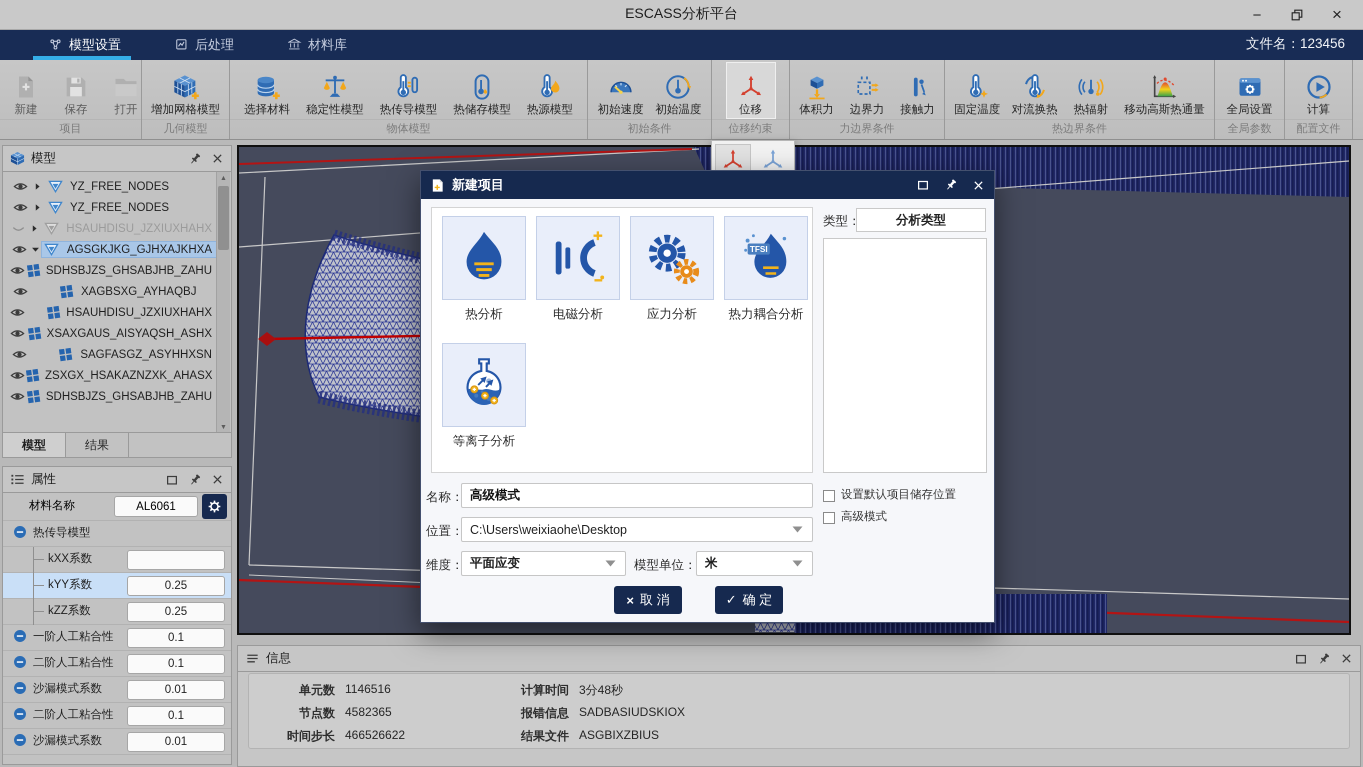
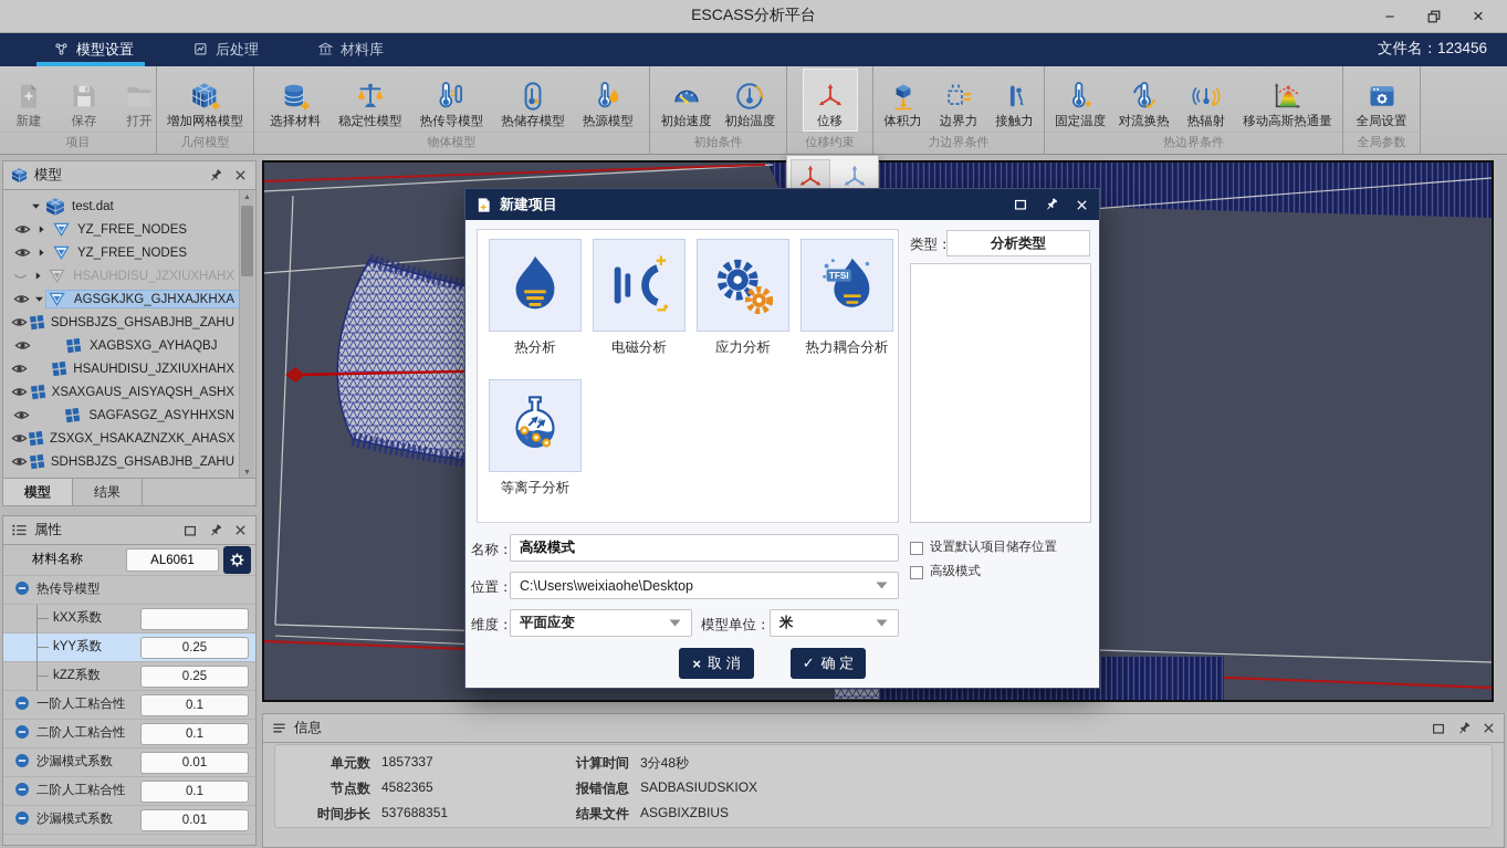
  ESCASS分析平台
  −
  ×
  模型设置
  后处理
  材料库
  文件名：123456
  新建
  保存
  打开
  项目
  增加网格模型
  几何模型
  选择材料
  稳定性模型
  热传导模型
  热储存模型
  热源模型
  物体模型
  初始速度
  初始温度
  初始条件
  位移
  位移约束
  体积力
  边界力
  接触力
  力边界条件
  固定温度
  对流换热
  热辐射
  移动高斯热通量
  热边界条件
  全局设置
  全局参数
- 计算
- 配置文件
  模型
+ test.dat
  YZ_FREE_NODES
  YZ_FREE_NODES
  HSAUHDISU_JZXIUXHAHX
  AGSGKJKG_GJHXAJKHXA
  SDHSBJZS_GHSABJHB_ZAHU
  XAGBSXG_AYHAQBJ
  HSAUHDISU_JZXIUXHAHX
  XSAXGAUS_AISYAQSH_ASHX
  SAGFASGZ_ASYHHXSN
  ZSXGX_HSAKAZNZXK_AHASX
  SDHSBJZS_GHSABJHB_ZAHU
  模型
  结果
  属性
  材料名称
  AL6061
  热传导模型
  kXX系数
  kYY系数
  0.25
  kZZ系数
  0.25
  一阶人工粘合性
  0.1
  二阶人工粘合性
  0.1
  沙漏模式系数
  0.01
  二阶人工粘合性
  0.1
  沙漏模式系数
  0.01
  新建项目
  热分析
  电磁分析
  应力分析
  TFSI
  热力耦合分析
  等离子分析
  类型：
  分析类型
  名称：
  高级模式
  位置：
  C:\Users\weixiaohe\Desktop
  维度：
  平面应变
  模型单位：
  米
  设置默认项目储存位置
  高级模式
  ×
  取 消
  ✓
  确 定
  信息
  单元数
- 1146516
+ 1857337
  计算时间
  3分48秒
  节点数
  4582365
  报错信息
  SADBASIUDSKIOX
  时间步长
- 466526622
+ 537688351
  结果文件
  ASGBIXZBIUS
